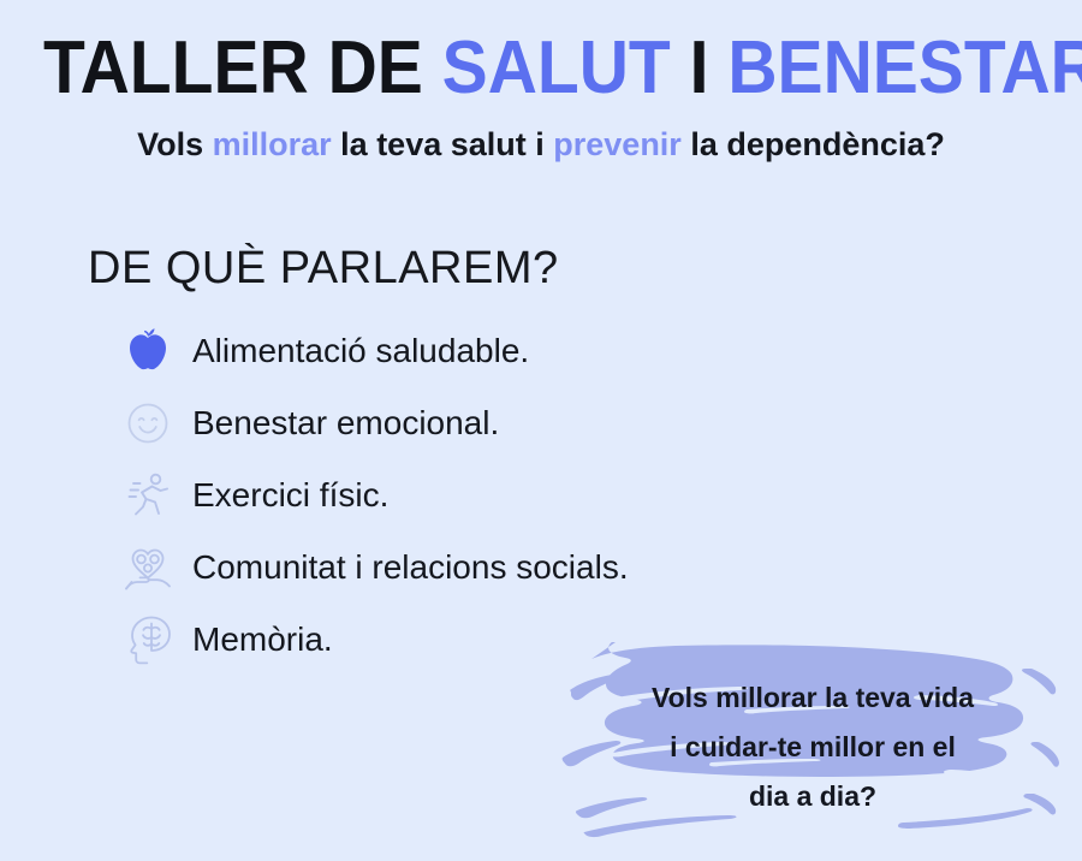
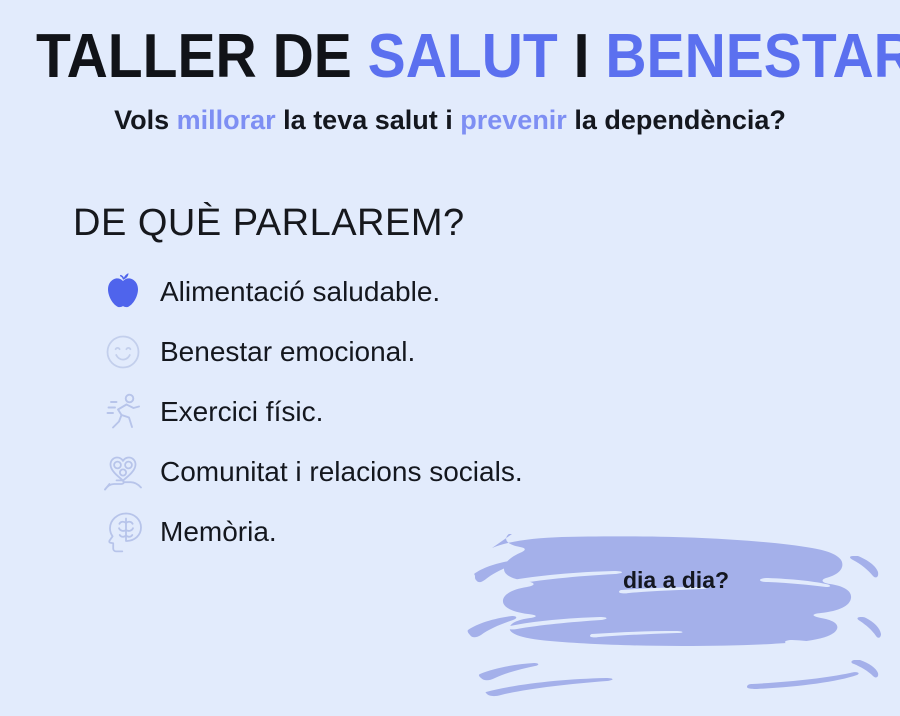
  TALLER DE SALUT I BENESTAR
  Vols millorar la teva salut i prevenir la dependència?
  DE QUÈ PARLAREM?
  Alimentació saludable.
  Benestar emocional.
  Exercici físic.
  Comunitat i relacions socials.
  Memòria.
- Vols millorar la teva vida
- i cuidar-te millor en el
  dia a dia?
